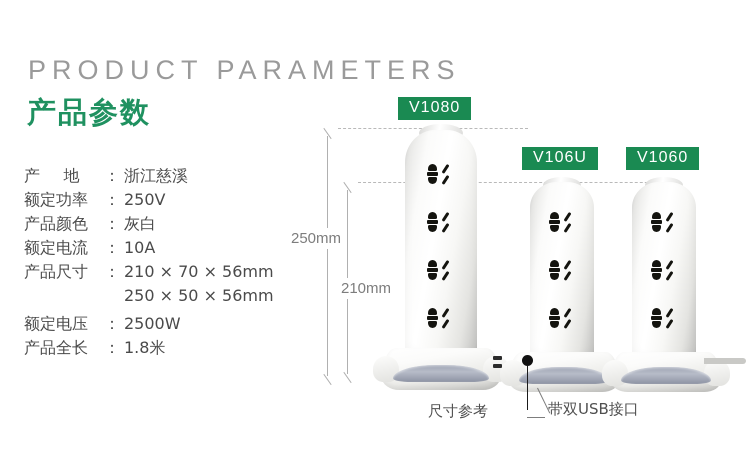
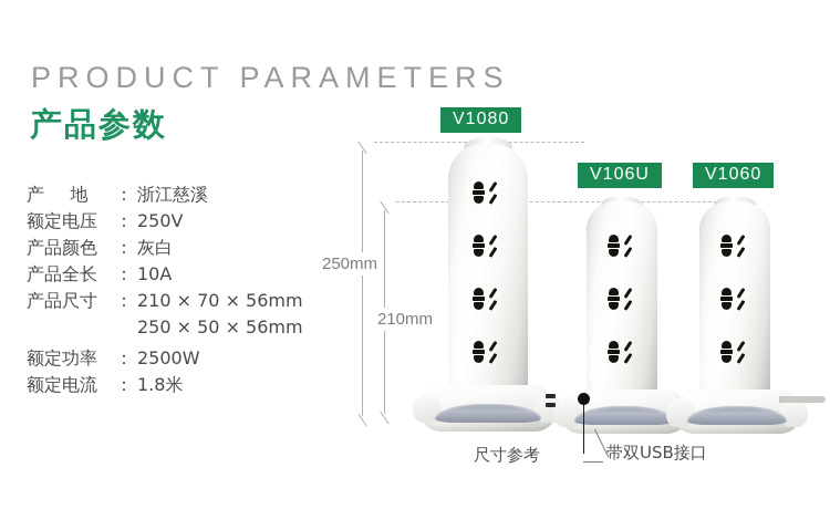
  PRODUCT PARAMETERS
  产品参数
  产
  地
  ：
  浙江慈溪
- 额定功率
+ 额定电压
  ：
  250V
  产品颜色
  ：
  灰白
- 额定电流
+ 产品全长
  ：
  10A
  产品尺寸
  ：
  210 × 70 × 56mm
  250 × 50 × 56mm
- 额定电压
+ 额定功率
  ：
  2500W
- 产品全长
+ 额定电流
  ：
  1.8米
  250mm
  210mm
  V1080
  V106U
  V1060
  尺寸参考
  带双USB接口
